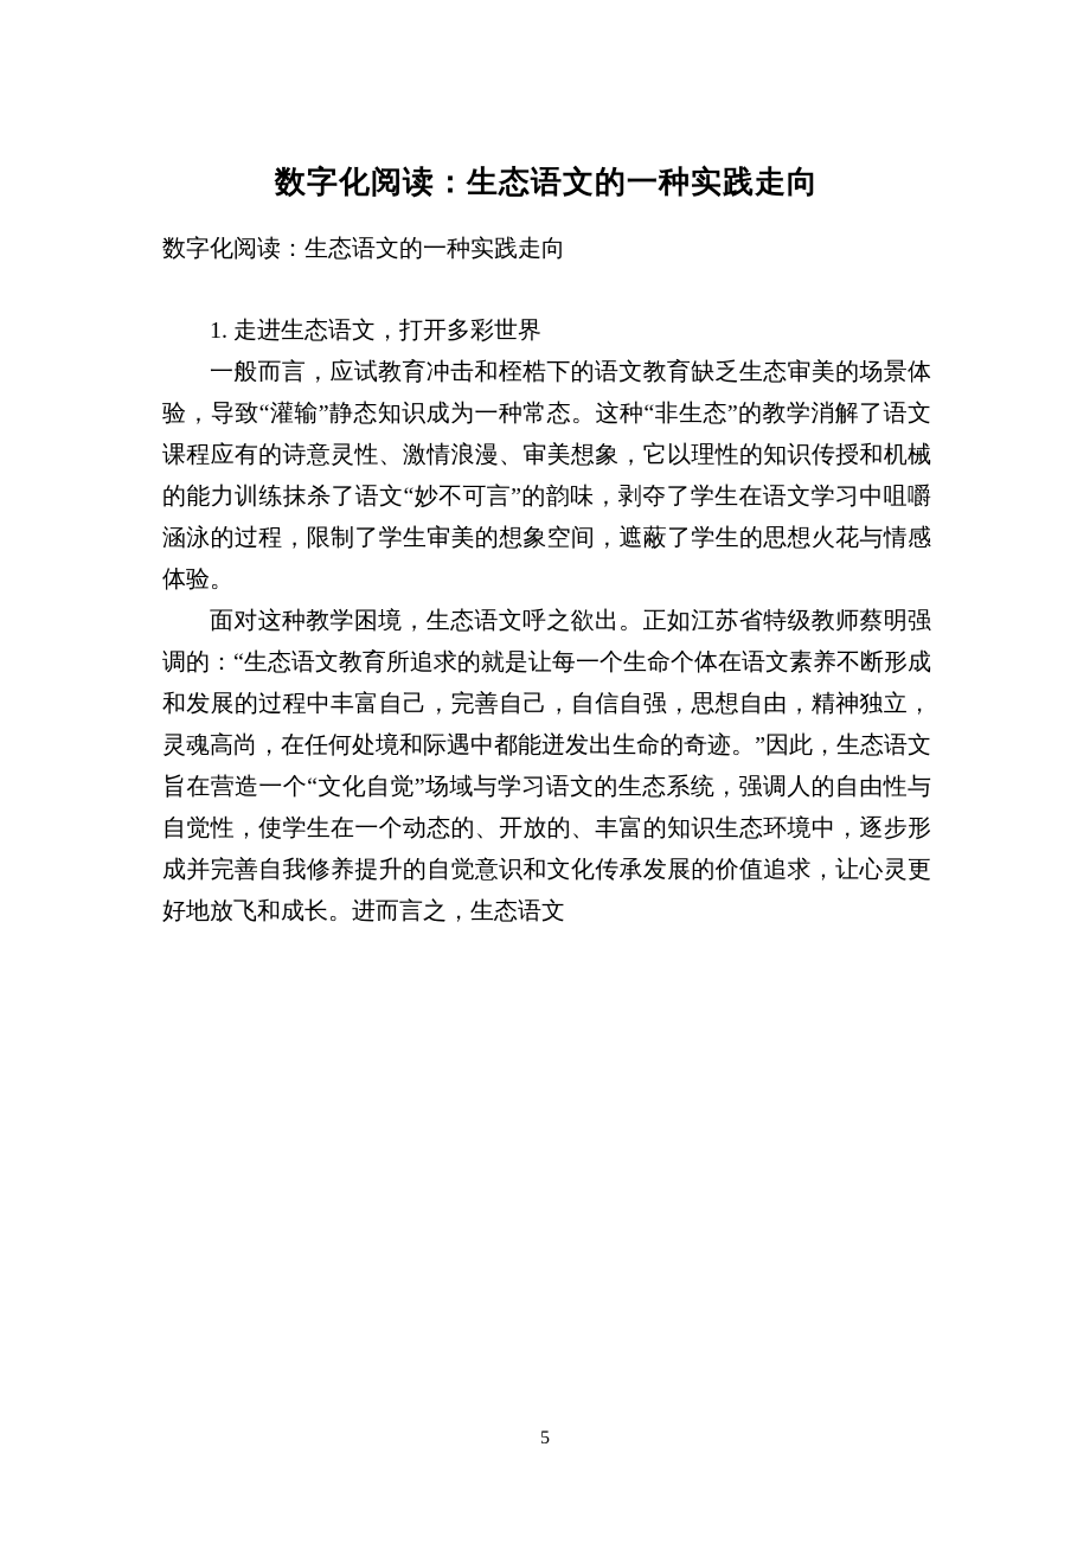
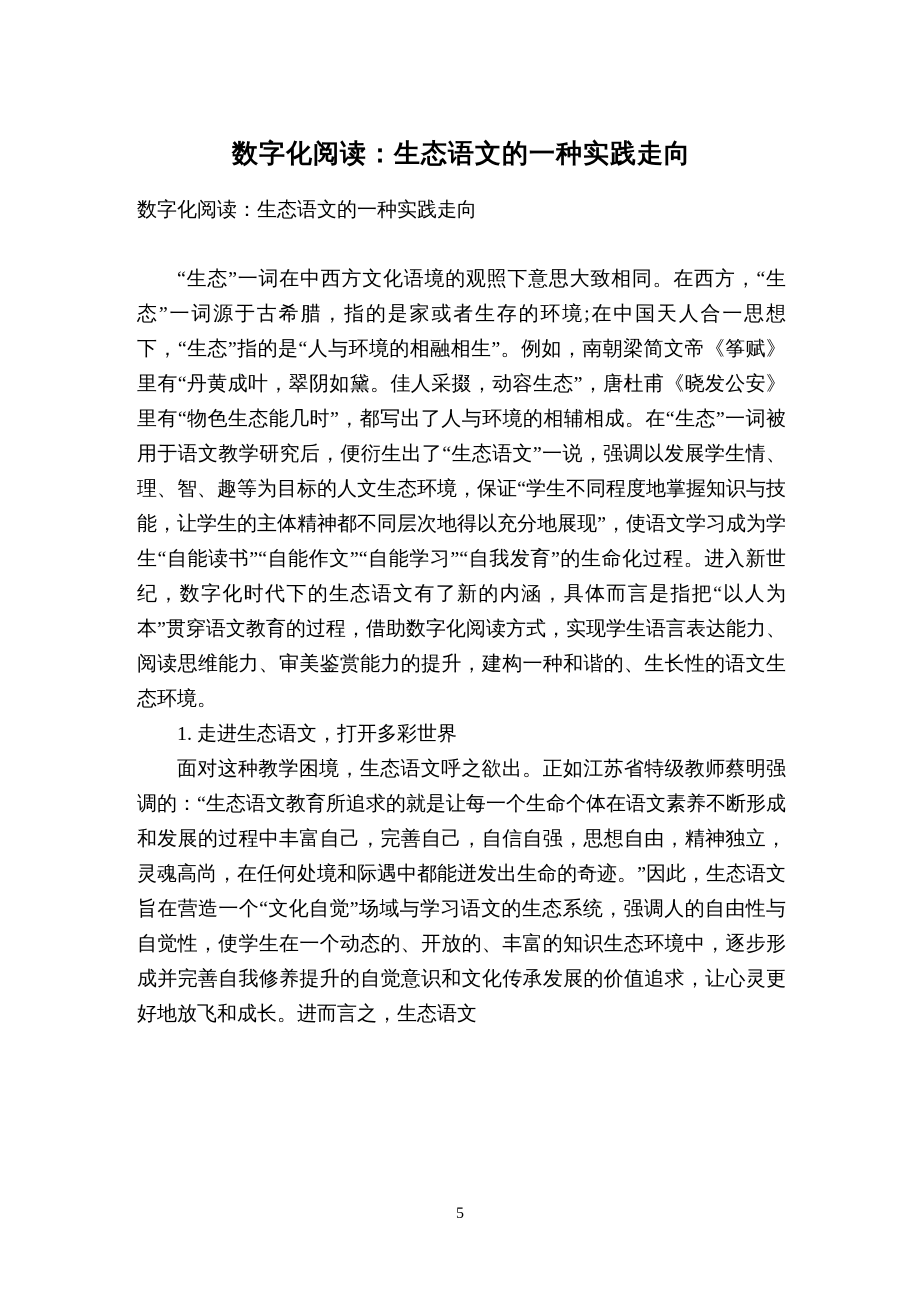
  数字化阅读：生态语文的一种实践走向
  数字化阅读：生态语文的一种实践走向
+ “生态”一词在中西方文化语境的观照下意思大致相同。在西方，“生态”一词源于古希腊，指的是家或者生存的环境;在中国天人合一思想下，“生态”指的是“人与环境的相融相生”。例如，南朝梁简文帝《筝赋》里有“丹黄成叶，翠阴如黛。佳人采掇，动容生态”，唐杜甫《晓发公安》里有“物色生态能几时”，都写出了人与环境的相辅相成。在“生态”一词被用于语文教学研究后，便衍生出了“生态语文”一说，强调以发展学生情、理、智、趣等为目标的人文生态环境，保证“学生不同程度地掌握知识与技能，让学生的主体精神都不同层次地得以充分地展现”，使语文学习成为学生“自能读书”“自能作文”“自能学习”“自我发育”的生命化过程。进入新世纪，数字化时代下的生态语文有了新的内涵，具体而言是指把“以人为本”贯穿语文教育的过程，借助数字化阅读方式，实现学生语言表达能力、阅读思维能力、审美鉴赏能力的提升，建构一种和谐的、生长性的语文生态环境。
  1. 走进生态语文，打开多彩世界
- 一般而言，应试教育冲击和桎梏下的语文教育缺乏生态审美的场景体验，导致“灌输”静态知识成为一种常态。这种“非生态”的教学消解了语文课程应有的诗意灵性、激情浪漫、审美想象，它以理性的知识传授和机械的能力训练抹杀了语文“妙不可言”的韵味，剥夺了学生在语文学习中咀嚼涵泳的过程，限制了学生审美的想象空间，遮蔽了学生的思想火花与情感体验。
  面对这种教学困境，生态语文呼之欲出。正如江苏省特级教师蔡明强调的：“生态语文教育所追求的就是让每一个生命个体在语文素养不断形成和发展的过程中丰富自己，完善自己，自信自强，思想自由，精神独立，灵魂高尚，在任何处境和际遇中都能迸发出生命的奇迹。”因此，生态语文旨在营造一个“文化自觉”场域与学习语文的生态系统，强调人的自由性与自觉性，使学生在一个动态的、开放的、丰富的知识生态环境中，逐步形成并完善自我修养提升的自觉意识和文化传承发展的价值追求，让心灵更好地放飞和成长。进而言之，生态语文
  5
